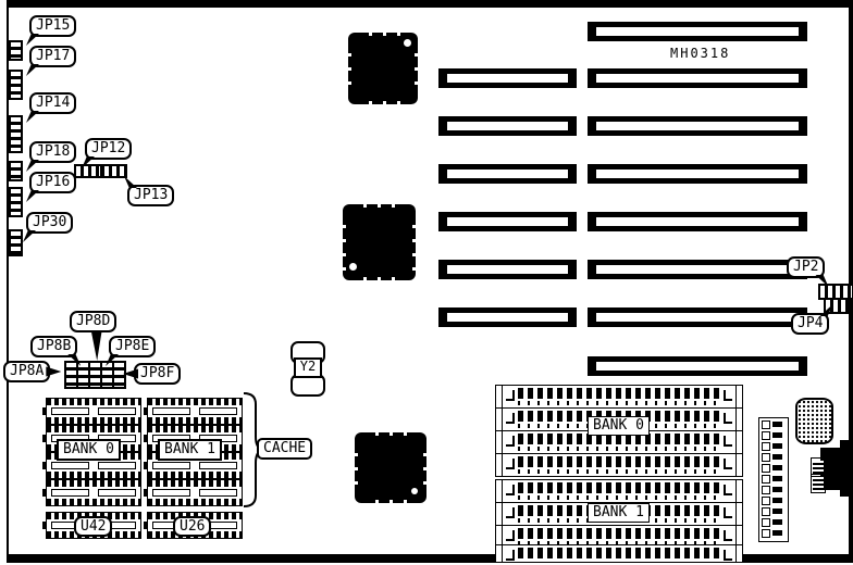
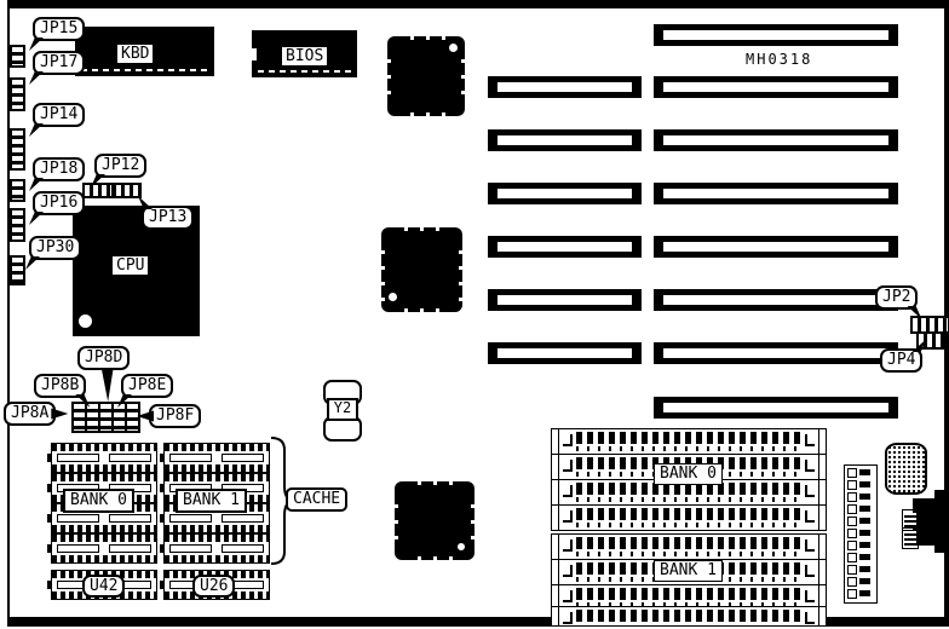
+ KBD
+ BIOS
+ CPU
  JP15
  JP17
  JP14
  JP18
  JP12
  JP16
  JP13
  JP30
  JP8D
  JP8B
  JP8E
  JP8A
  JP8F
  JP2
  JP4
  MH0318
  Y2
  BANK 0
  BANK 1
  U42
  U26
  CACHE
  BANK 0
  BANK 1
